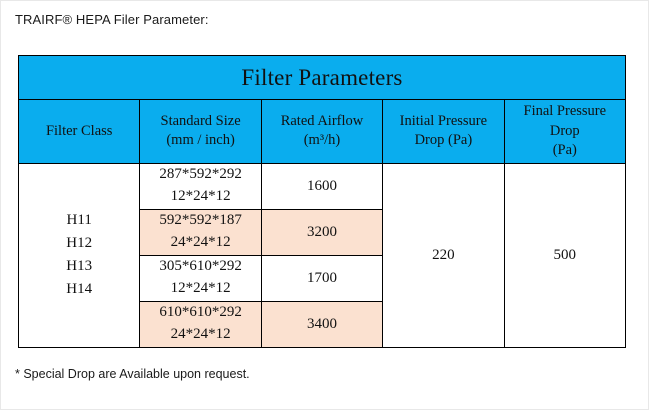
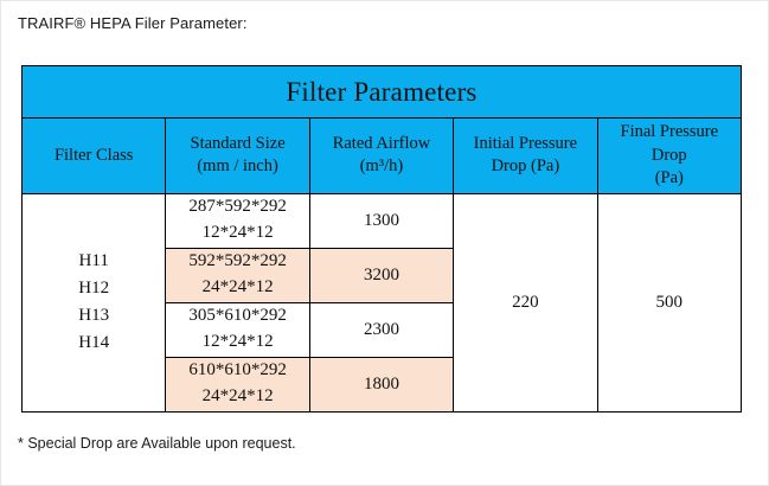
  TRAIRF® HEPA Filer Parameter:
  Filter Parameters
  Filter Class	Standard Size (mm / inch)	Rated Airflow (m³/h)	Initial Pressure Drop (Pa)	Final Pressure Drop (Pa)
- H11 H12 H13 H14	287*592*292 12*24*12	1600	220	500
+ H11 H12 H13 H14	287*592*292 12*24*12	1300	220	500
- 592*592*187 24*24*12	3200
+ 592*592*292 24*24*12	3200
- 305*610*292 12*24*12	1700
+ 305*610*292 12*24*12	2300
- 610*610*292 24*24*12	3400
+ 610*610*292 24*24*12	1800
  * Special Drop are Available upon request.
